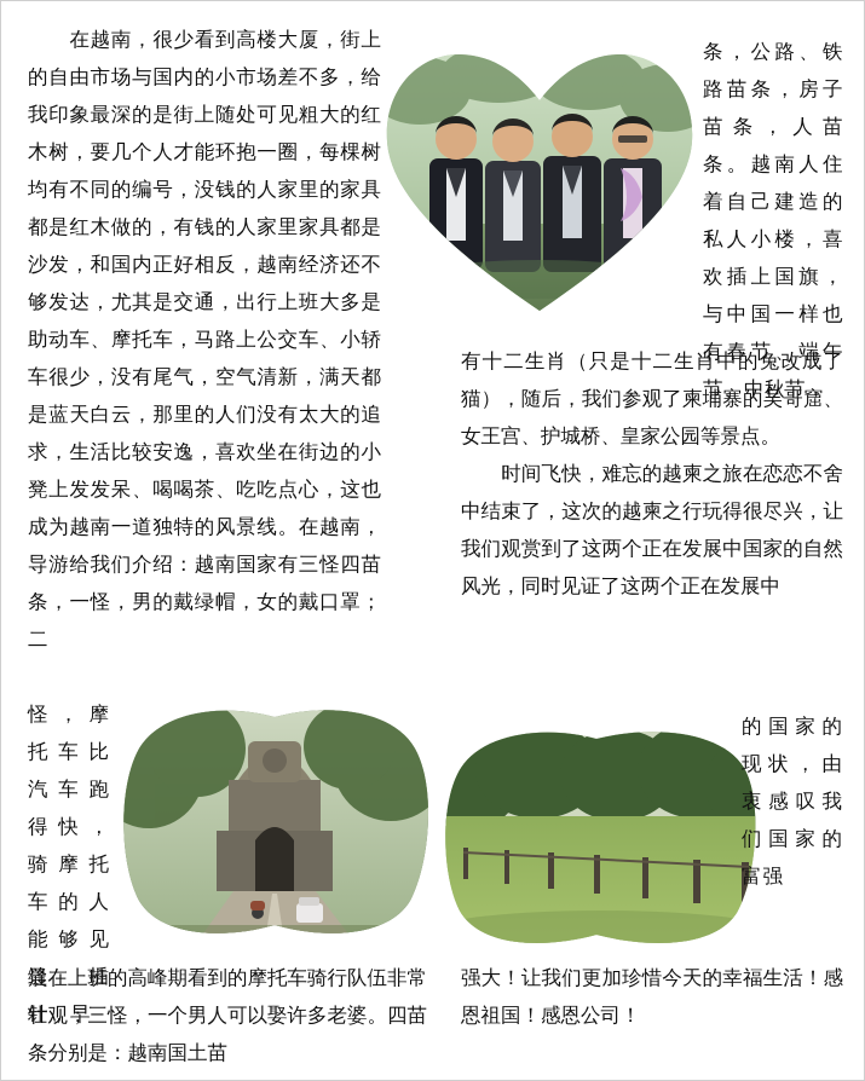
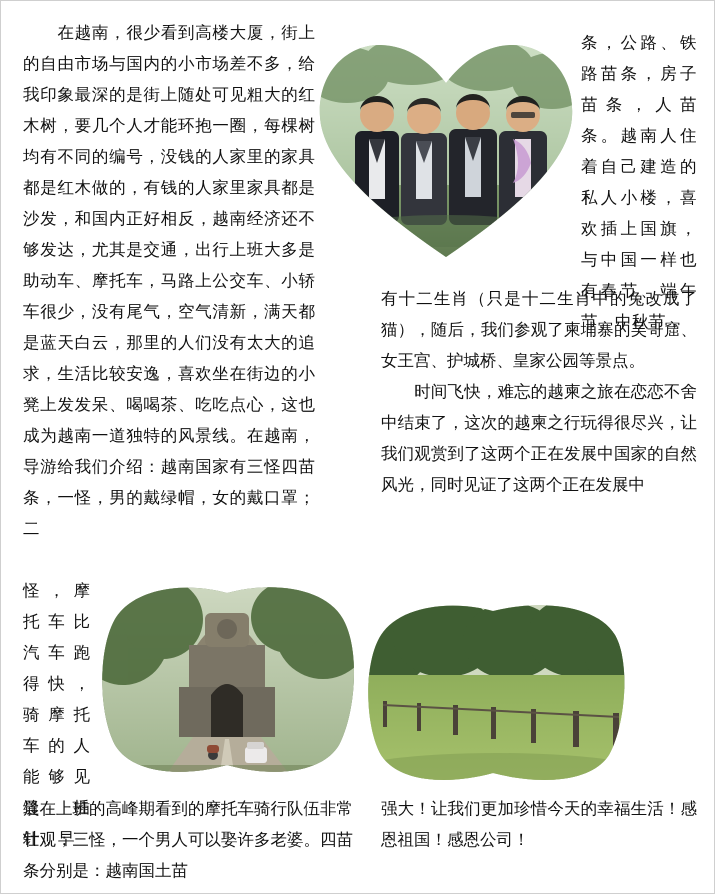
  在越南，很少看到高楼大厦，街上的自由市场与国内的小市场差不多，给我印象最深的是街上随处可见粗大的红木树，要几个人才能环抱一圈，每棵树均有不同的编号，没钱的人家里的家具都是红木做的，有钱的人家里家具都是沙发，和国内正好相反，越南经济还不够发达，尤其是交通，出行上班大多是助动车、摩托车，马路上公交车、小轿车很少，没有尾气，空气清新，满天都是蓝天白云，那里的人们没有太大的追求，生活比较安逸，喜欢坐在街边的小凳上发发呆、喝喝茶、吃吃点心，这也成为越南一道独特的风景线。在越南，导游给我们介绍：越南国家有三怪四苗条，一怪，男的戴绿帽，女的戴口罩；二
  怪，摩托车比汽车跑得快，骑摩托车的人能够见缝插针，早
  晨在上班的高峰期看到的摩托车骑行队伍非常壮观；三怪，一个男人可以娶许多老婆。四苗条分别是：越南国土苗
  条，公路、铁路苗条，房子苗条，人苗条。越南人住着自己建造的私人小楼，喜欢插上国旗，与中国一样也有春节、端午节、中秋节，
  有十二生肖（只是十二生肖中的兔改成了猫），随后，我们参观了柬埔寨的吴哥窟、女王宫、护城桥、皇家公园等景点。
  时间飞快，难忘的越柬之旅在恋恋不舍中结束了，这次的越柬之行玩得很尽兴，让我们观赏到了这两个正在发展中国家的自然风光，同时见证了这两个正在发展中
- 的国家的现状，由衷感叹我们国家的富强
  强大！让我们更加珍惜今天的幸福生活！感恩祖国！感恩公司！
